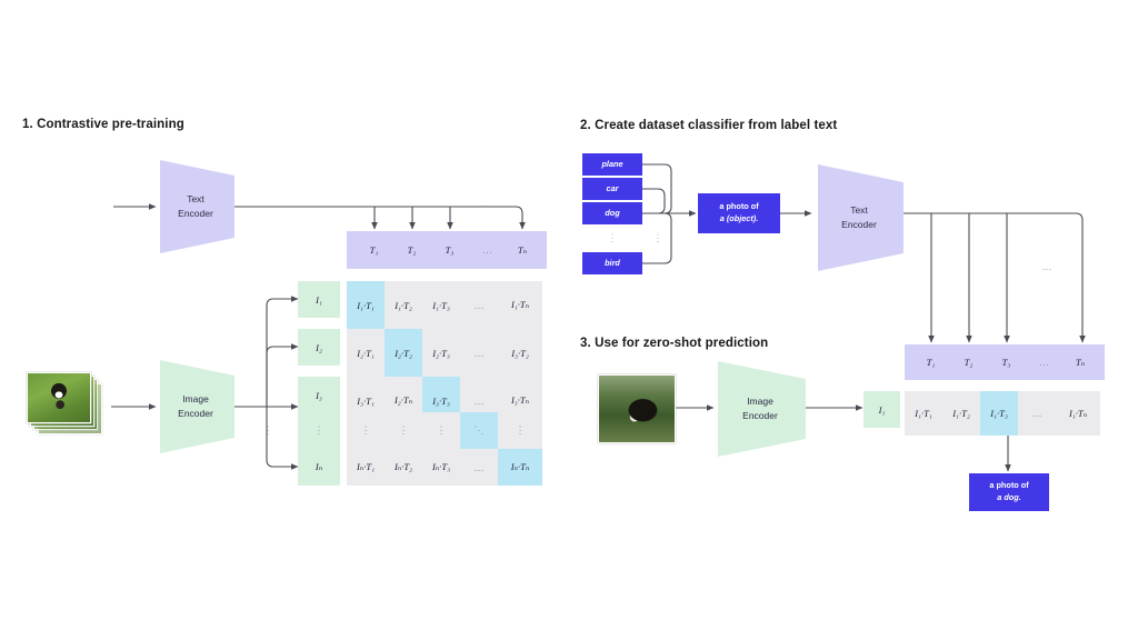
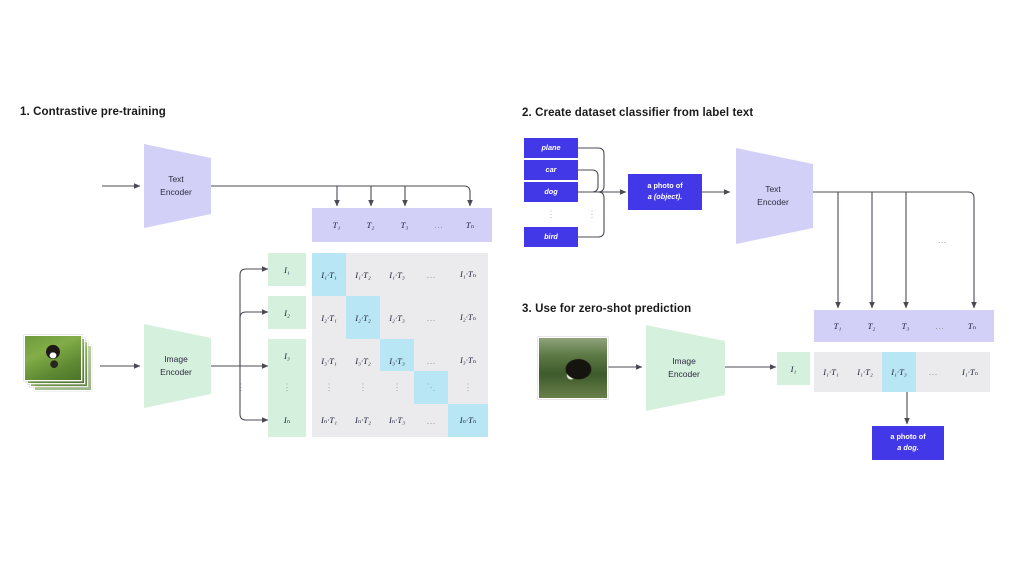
  1. Contrastive pre-training
  Text
  Encoder
  Image
  Encoder
  T₁
  T₂
  T₃
  …
  Tₙ
  …
  I₁
  I₂
  I₃
  ⋮
  Iₙ
  ⋮
  I₁·T₁
  I₁·T₂
  I₁·T₃
  …
  I₁·Tₙ
  I₂·T₁
  I₂·T₂
  I₂·T₃
  …
- I₃·T₂
+ I₂·Tₙ
  I₃·T₁
- I₂·Tₙ
+ I₃·T₂
  I₃·T₃
  …
  I₃·Tₙ
  ⋮
  ⋮
  ⋮
  ⋱
  ⋮
  Iₙ·T₁
  Iₙ·T₂
  Iₙ·T₃
  …
  Iₙ·Tₙ
  2. Create dataset classifier from label text
  plane
  car
  dog
  bird
  ⋮
  ⋮
  a photo of
  a (object).
  Text
  Encoder
  …
  3. Use for zero-shot prediction
  Image
  Encoder
  I₁
  T₁
  T₂
  T₃
  …
  Tₙ
  I₁·T₁
  I₁·T₂
  I₁·T₃
  …
  I₁·Tₙ
  a photo of
  a dog.
